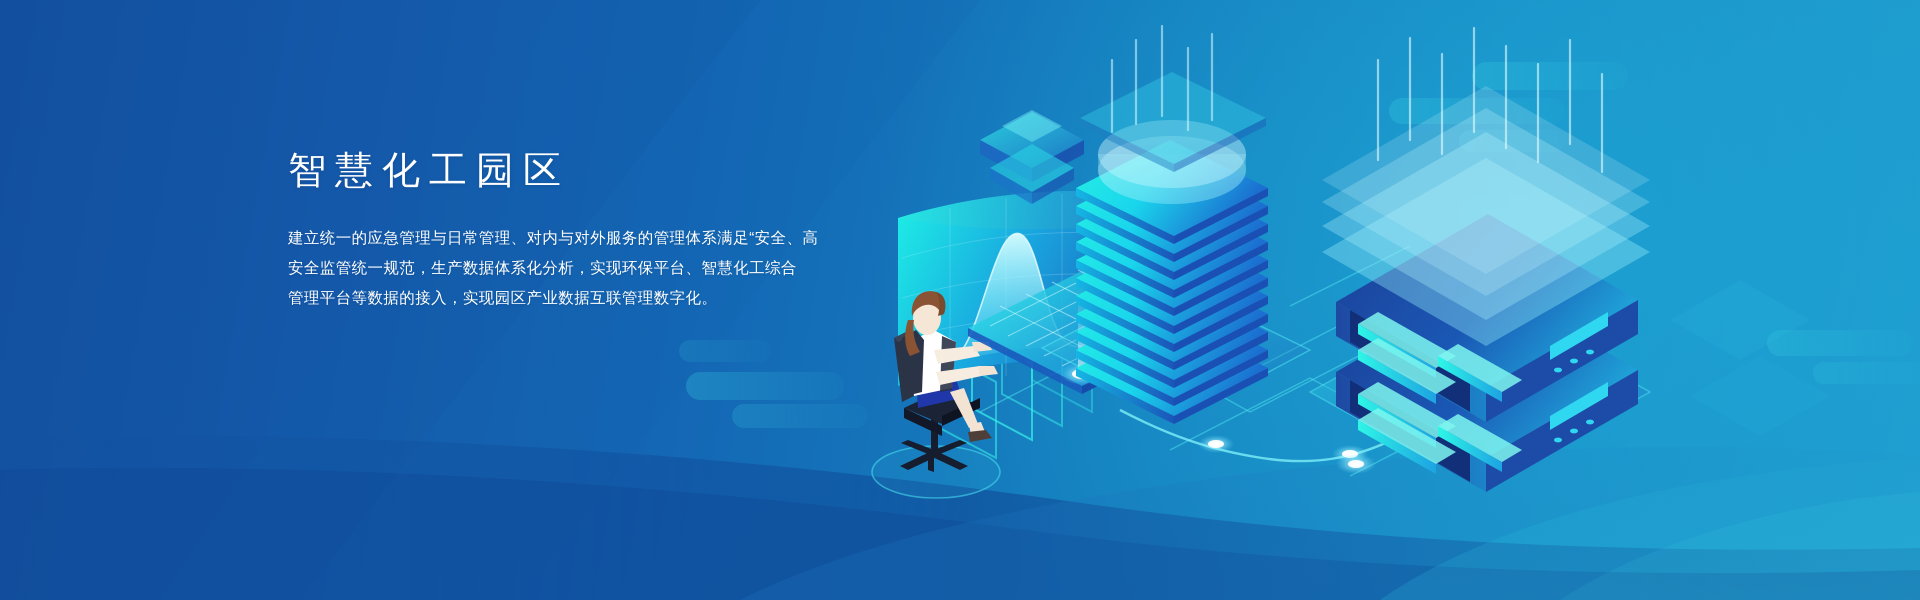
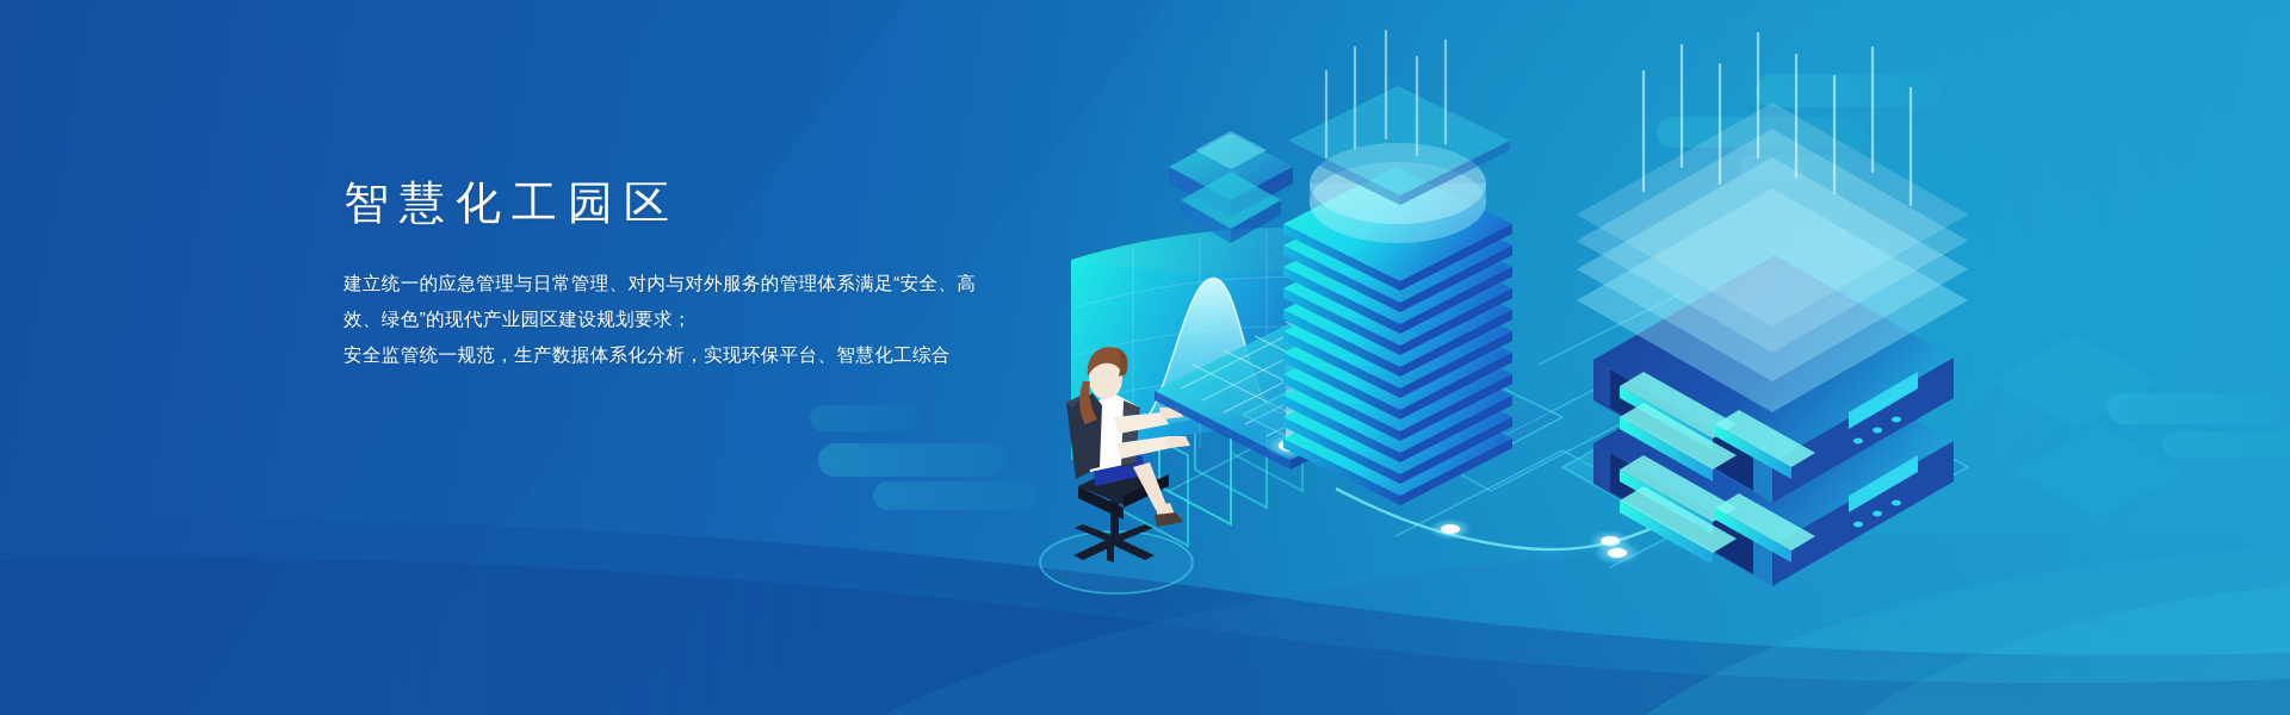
  智慧化工园区
  建立统一的应急管理与日常管理、对内与对外服务的管理体系满足“安全、高
+ 效、绿色”的现代产业园区建设规划要求；
  安全监管统一规范，生产数据体系化分析，实现环保平台、智慧化工综合
- 管理平台等数据的接入，实现园区产业数据互联管理数字化。
